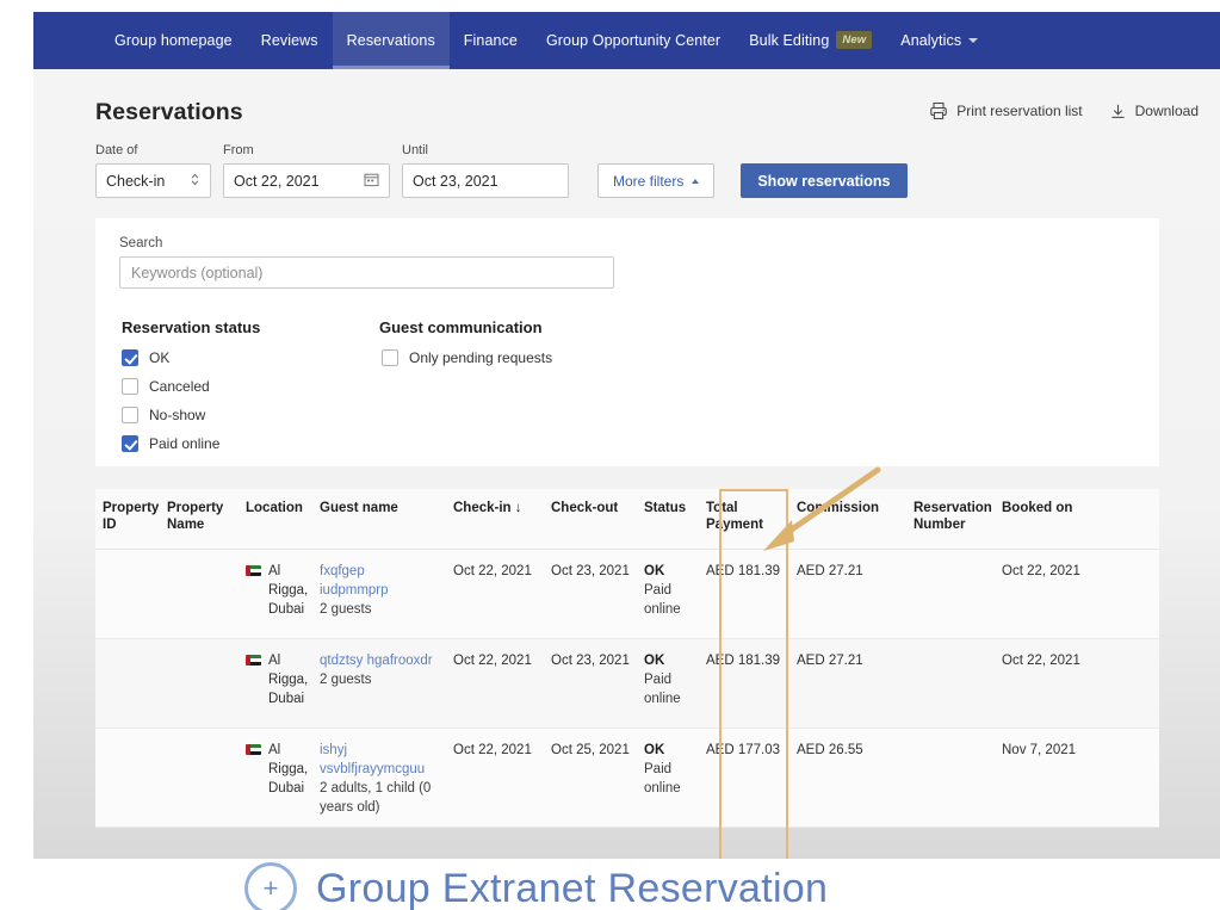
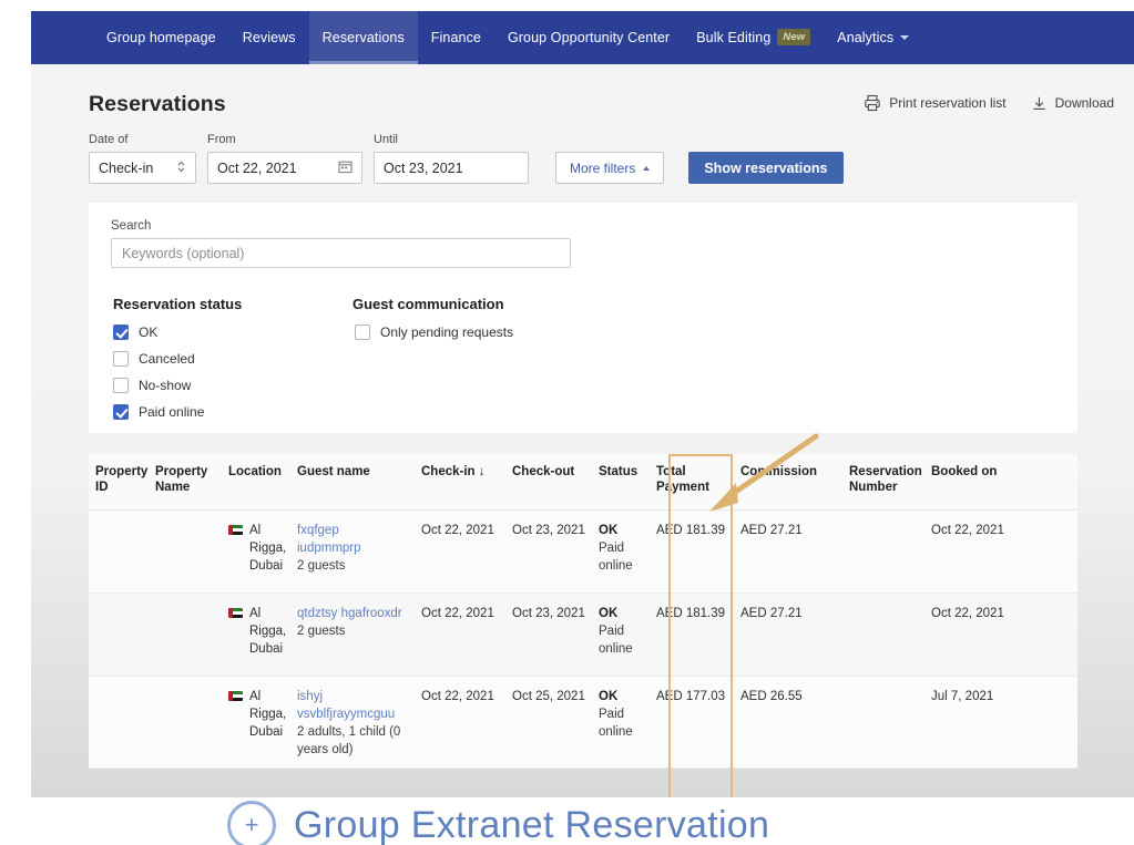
  Group homepage
  Reviews
  Reservations
  Finance
  Group Opportunity Center
  Bulk Editing
  New
  Analytics
  Reservations
  Print reservation list
  Download
  Date of
  Check-in
  From
  Oct 22, 2021
  Until
  Oct 23, 2021
  More filters
  Show reservations
  Search
  Keywords (optional)
  Reservation status
  Guest communication
  OK
  Canceled
  No-show
  Paid online
  Only pending requests
  Property ID
  Property Name
  Location
  Guest name
  Check-in ↓
  Check-out
  Status
  Total Payment
  Comission
  Reservation Number
  Booked on
  Al Rigga, Dubai
  fxqfgep
  iudpmmprp
  2 guests
  Oct 22, 2021
  Oct 23, 2021
  OK
  Paid online
  AED 181.39
  AED 27.21
  Oct 22, 2021
  Al Rigga, Dubai
  qtdztsy hgafrooxdr
  2 guests
  Oct 22, 2021
  Oct 23, 2021
  OK
  Paid online
  AED 181.39
  AED 27.21
  Oct 22, 2021
  Al Rigga, Dubai
  ishyj
  vsvblfjrayymcguu
  2 adults, 1 child (0 years old)
  Oct 22, 2021
  Oct 25, 2021
  OK
  Paid online
  AED 177.03
  AED 26.55
- Nov 7, 2021
+ Jul 7, 2021
  +
  Group Extranet Reservation
